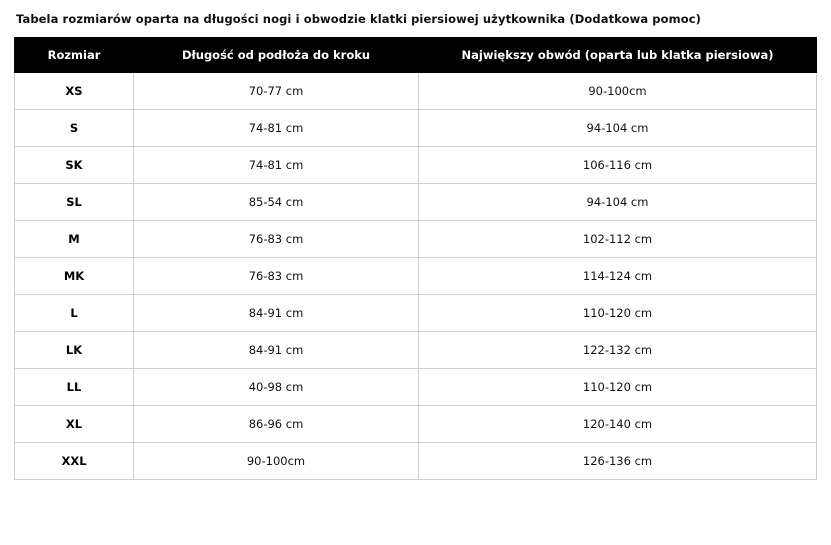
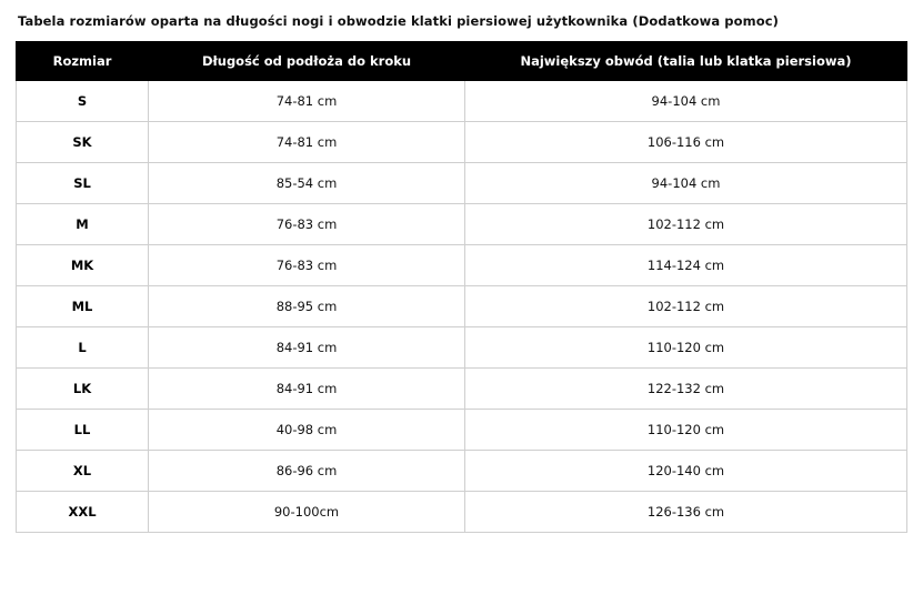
  Tabela rozmiarów oparta na długości nogi i obwodzie klatki piersiowej użytkownika (Dodatkowa pomoc)
- Rozmiar	Długość od podłoża do kroku	Największy obwód (oparta lub klatka piersiowa)
+ Rozmiar	Długość od podłoża do kroku	Największy obwód (talia lub klatka piersiowa)
- XS	70-77 cm	90-100cm
  S	74-81 cm	94-104 cm
  SK	74-81 cm	106-116 cm
  SL	85-54 cm	94-104 cm
  M	76-83 cm	102-112 cm
  MK	76-83 cm	114-124 cm
+ ML	88-95 cm	102-112 cm
  L	84-91 cm	110-120 cm
  LK	84-91 cm	122-132 cm
  LL	40-98 cm	110-120 cm
  XL	86-96 cm	120-140 cm
  XXL	90-100cm	126-136 cm
